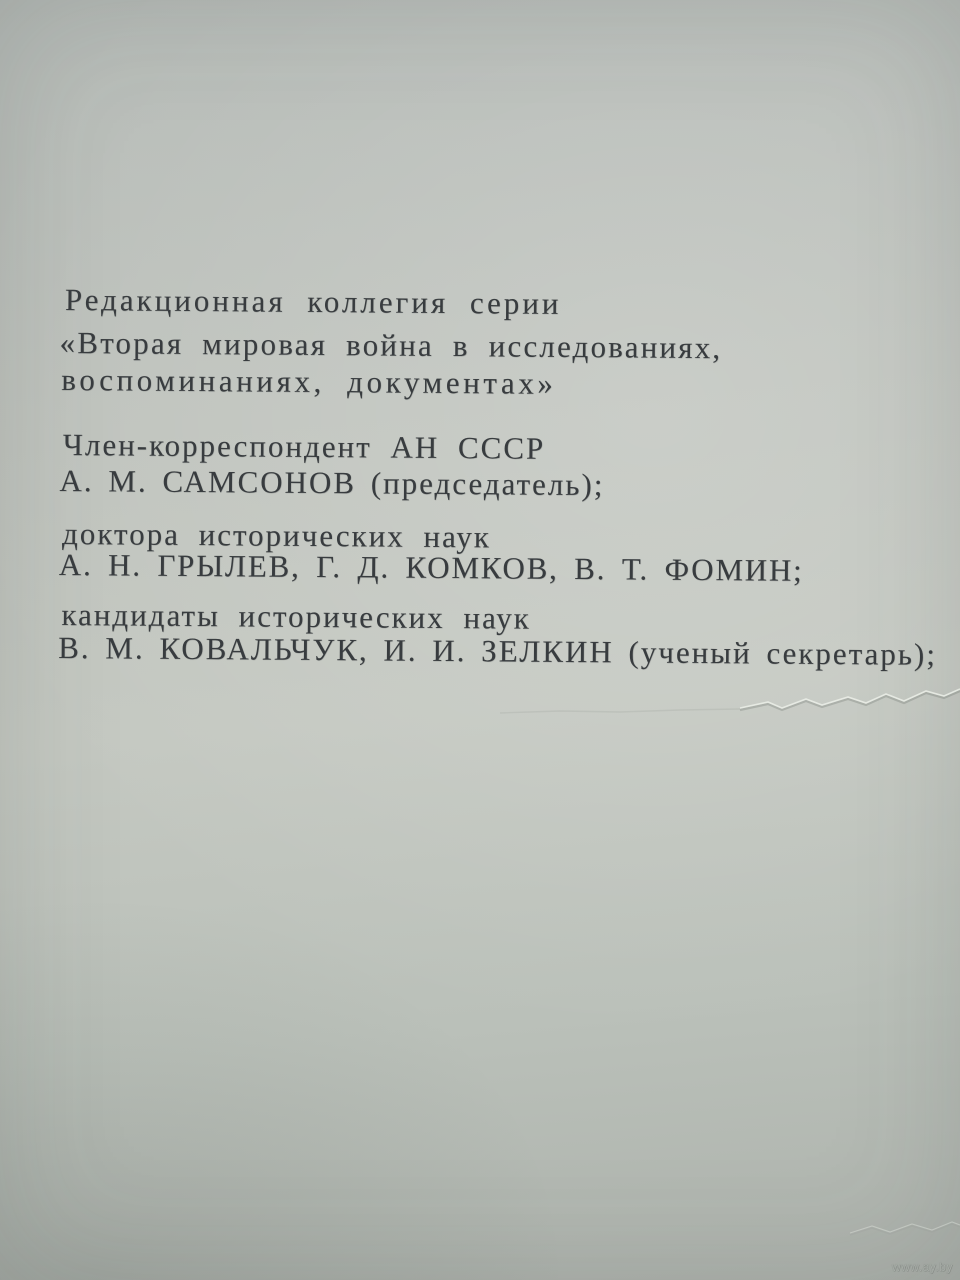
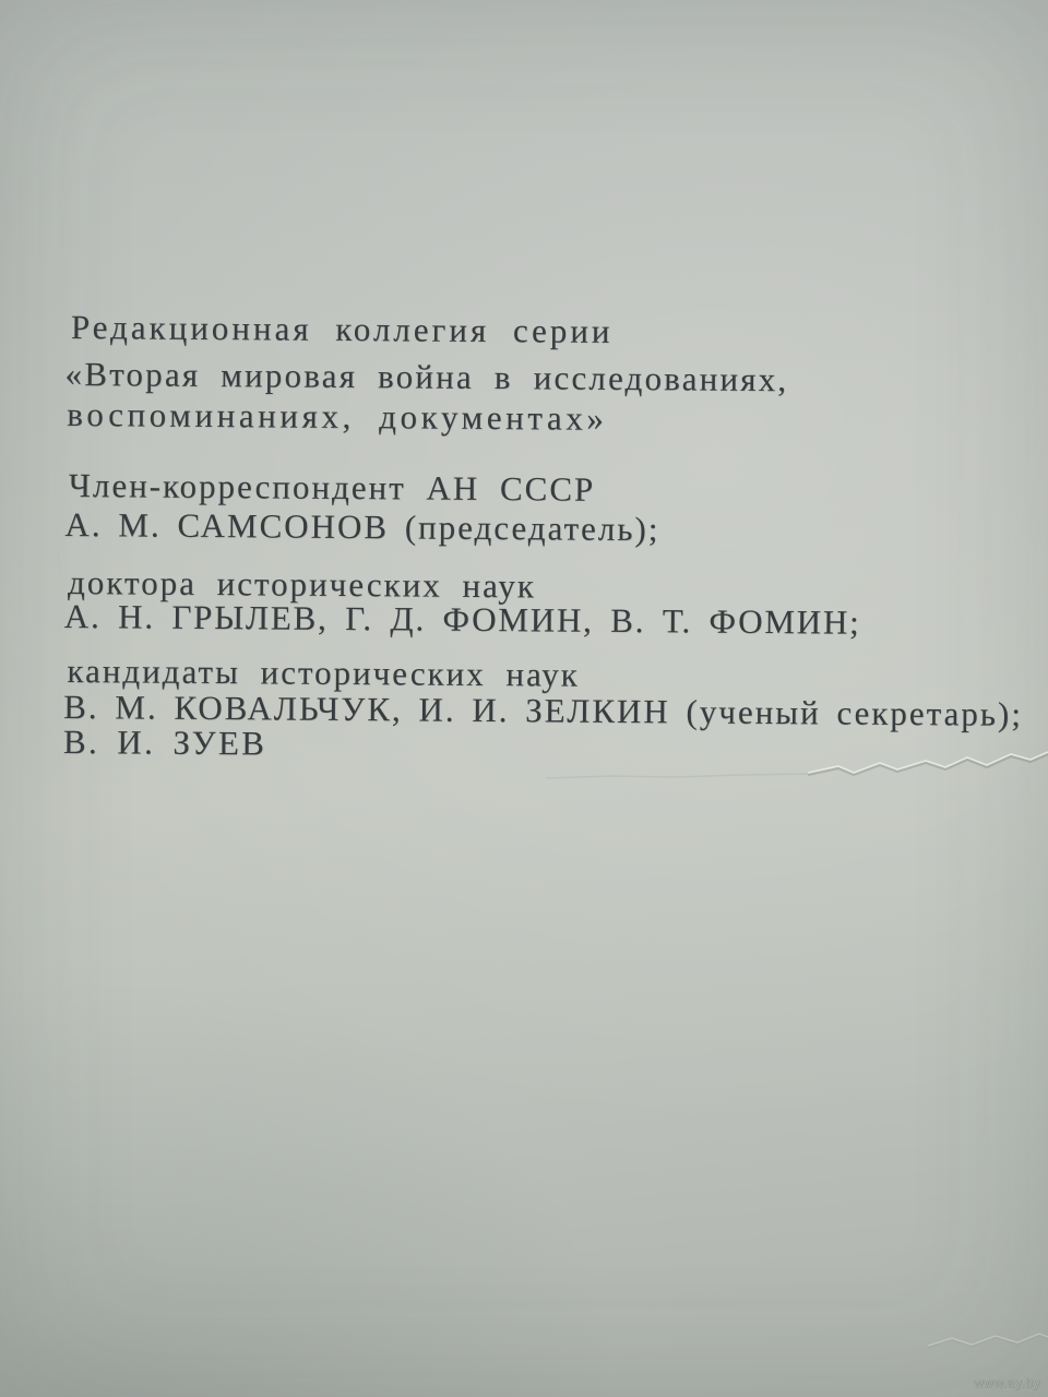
  Редакционная коллегия серии
  «Вторая мировая война в исследованиях,
  воспоминаниях, документах»
  Член-корреспондент АН СССР
  А. М. САМСОНОВ (председатель);
  доктора исторических наук
- А. Н. ГРЫЛЕВ, Г. Д. КОМКОВ, В. Т. ФОМИН;
+ А. Н. ГРЫЛЕВ, Г. Д. ФОМИН, В. Т. ФОМИН;
  кандидаты исторических наук
  В. М. КОВАЛЬЧУК, И. И. ЗЕЛКИН (ученый секретарь);
+ В. И. ЗУЕВ
  www.ay.by
